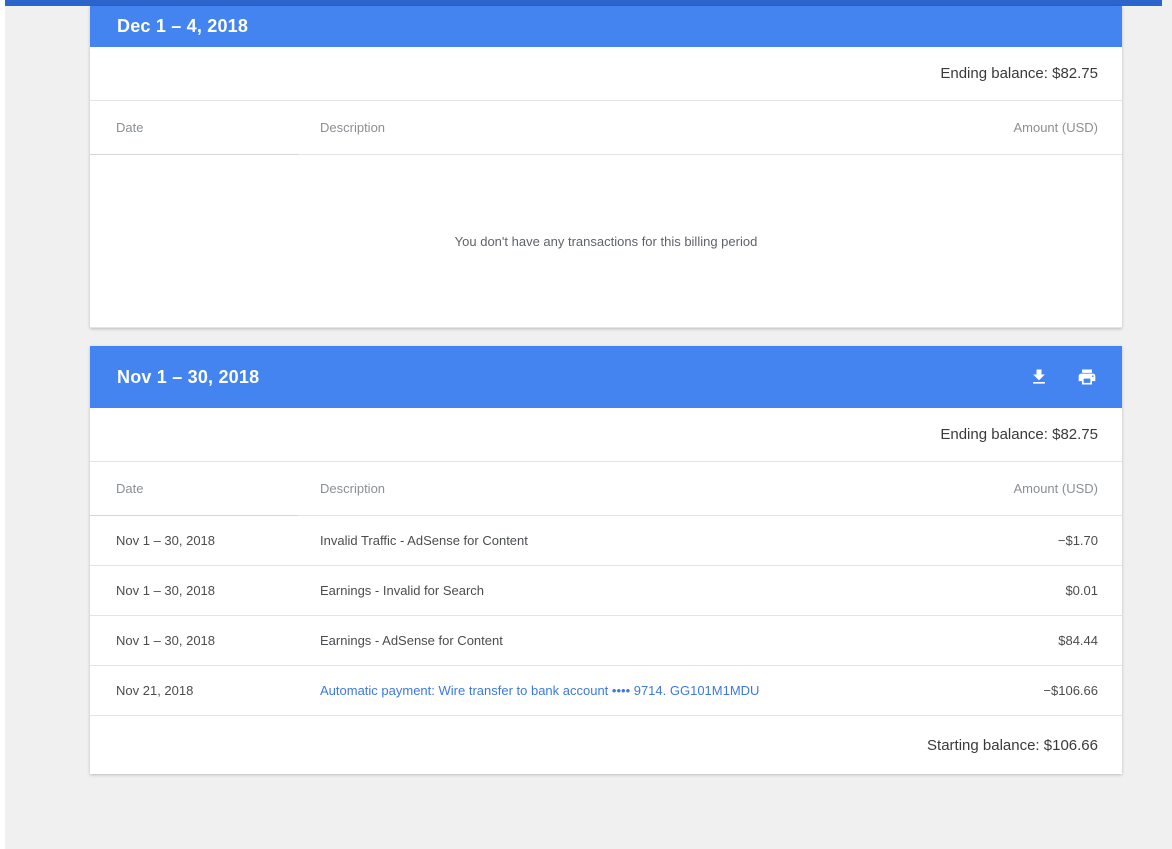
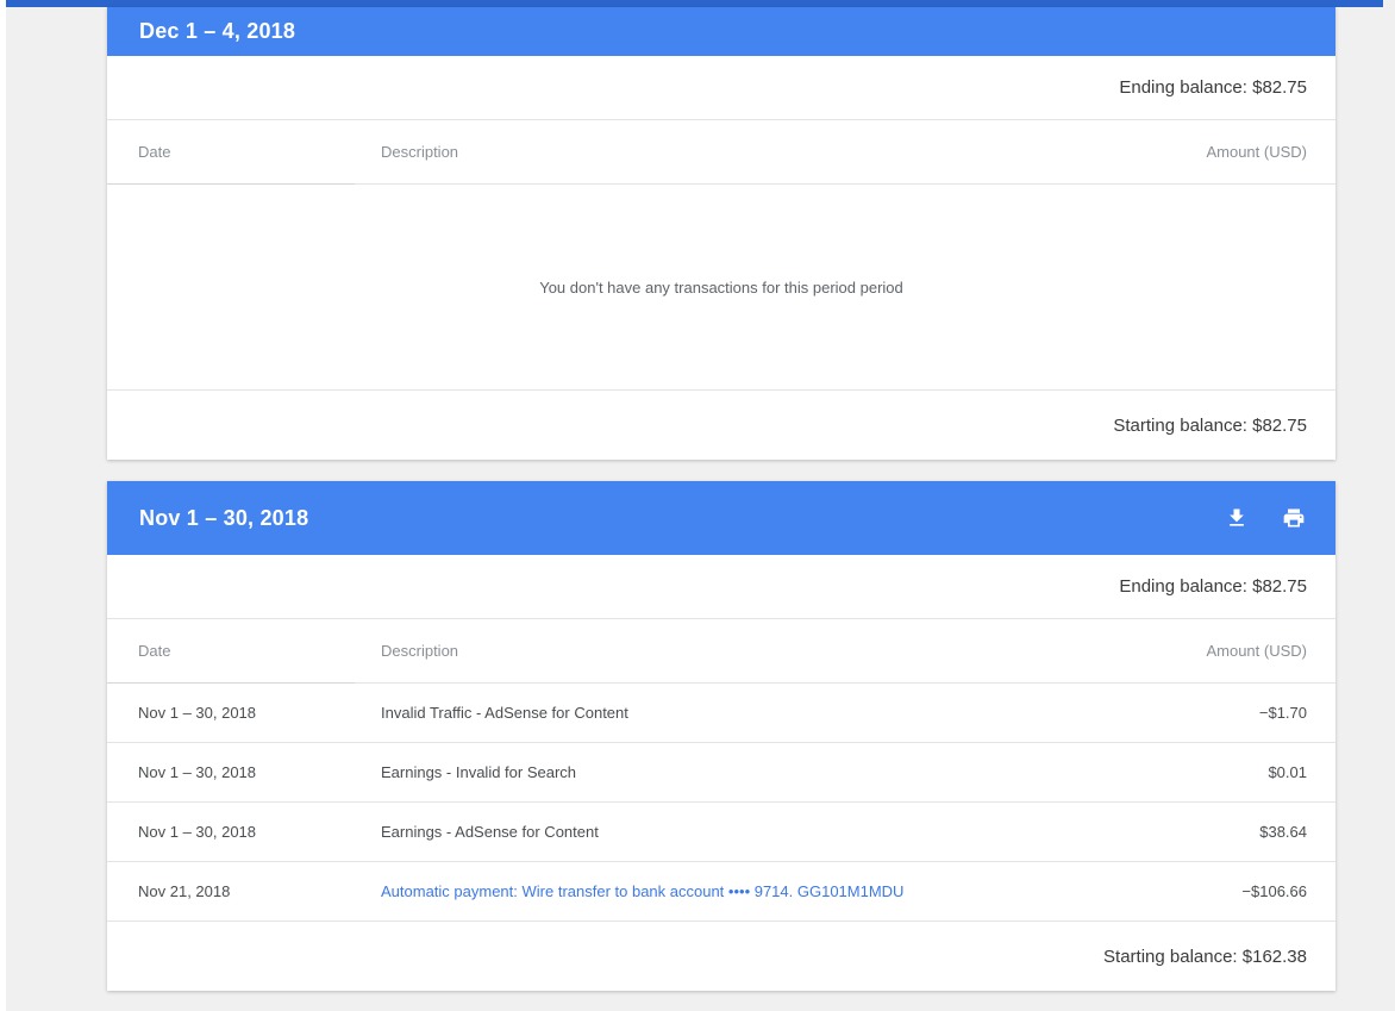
  Dec 1 – 4, 2018
  Ending balance: $82.75
  Date
  Description
  Amount (USD)
- You don't have any transactions for this billing period
+ You don't have any transactions for this period period
+ Starting balance: $82.75
  Nov 1 – 30, 2018
  Ending balance: $82.75
  Date
  Description
  Amount (USD)
  Nov 1 – 30, 2018
  Invalid Traffic - AdSense for Content
  −$1.70
  Nov 1 – 30, 2018
  Earnings - Invalid for Search
  $0.01
  Nov 1 – 30, 2018
  Earnings - AdSense for Content
- $84.44
+ $38.64
  Nov 21, 2018
  Automatic payment: Wire transfer to bank account •••• 9714. GG101M1MDU
  −$106.66
- Starting balance: $106.66
+ Starting balance: $162.38
